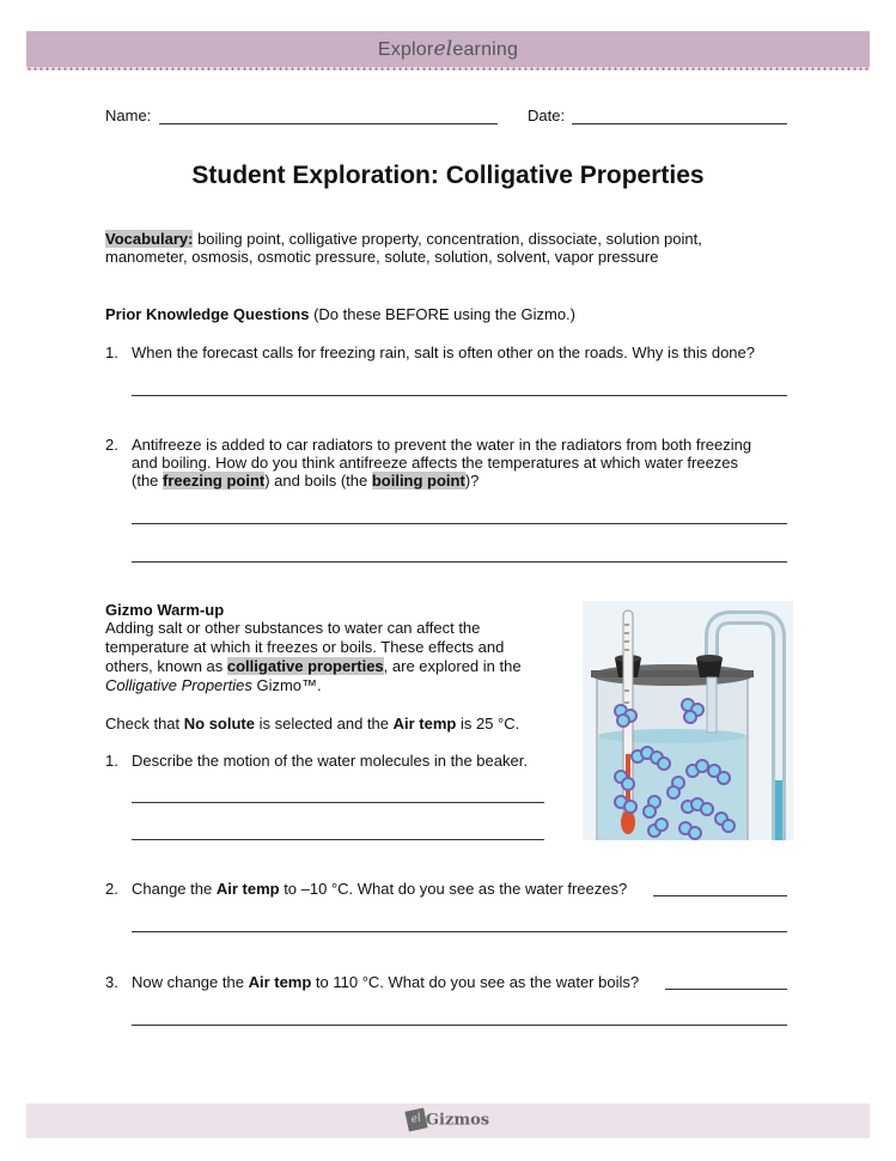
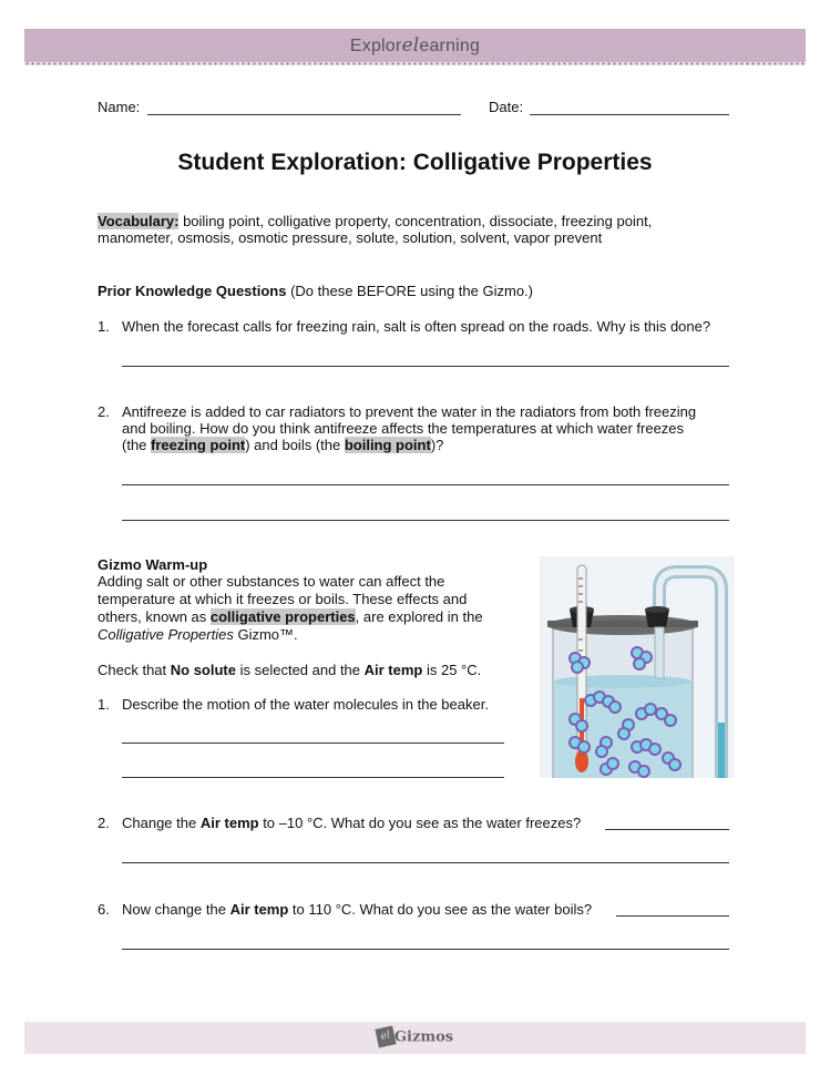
  Explorelearning
  Name:
  Date:
  Student Exploration: Colligative Properties
- Vocabulary: boiling point, colligative property, concentration, dissociate, solution point,
+ Vocabulary: boiling point, colligative property, concentration, dissociate, freezing point,
- manometer, osmosis, osmotic pressure, solute, solution, solvent, vapor pressure
+ manometer, osmosis, osmotic pressure, solute, solution, solvent, vapor prevent
  Prior Knowledge Questions (Do these BEFORE using the Gizmo.)
  1.
- When the forecast calls for freezing rain, salt is often other on the roads. Why is this done?
+ When the forecast calls for freezing rain, salt is often spread on the roads. Why is this done?
  2.
  Antifreeze is added to car radiators to prevent the water in the radiators from both freezing
  and boiling. How do you think antifreeze affects the temperatures at which water freezes
  (the freezing point) and boils (the boiling point)?
  Gizmo Warm-up
  Adding salt or other substances to water can affect the
  temperature at which it freezes or boils. These effects and
  others, known as colligative properties, are explored in the
  Colligative Properties Gizmo™.
  Check that No solute is selected and the Air temp is 25 °C.
  1.
  Describe the motion of the water molecules in the beaker.
  2.
  Change the Air temp to –10 °C. What do you see as the water freezes?
- 3.
+ 6.
  Now change the Air temp to 110 °C. What do you see as the water boils?
